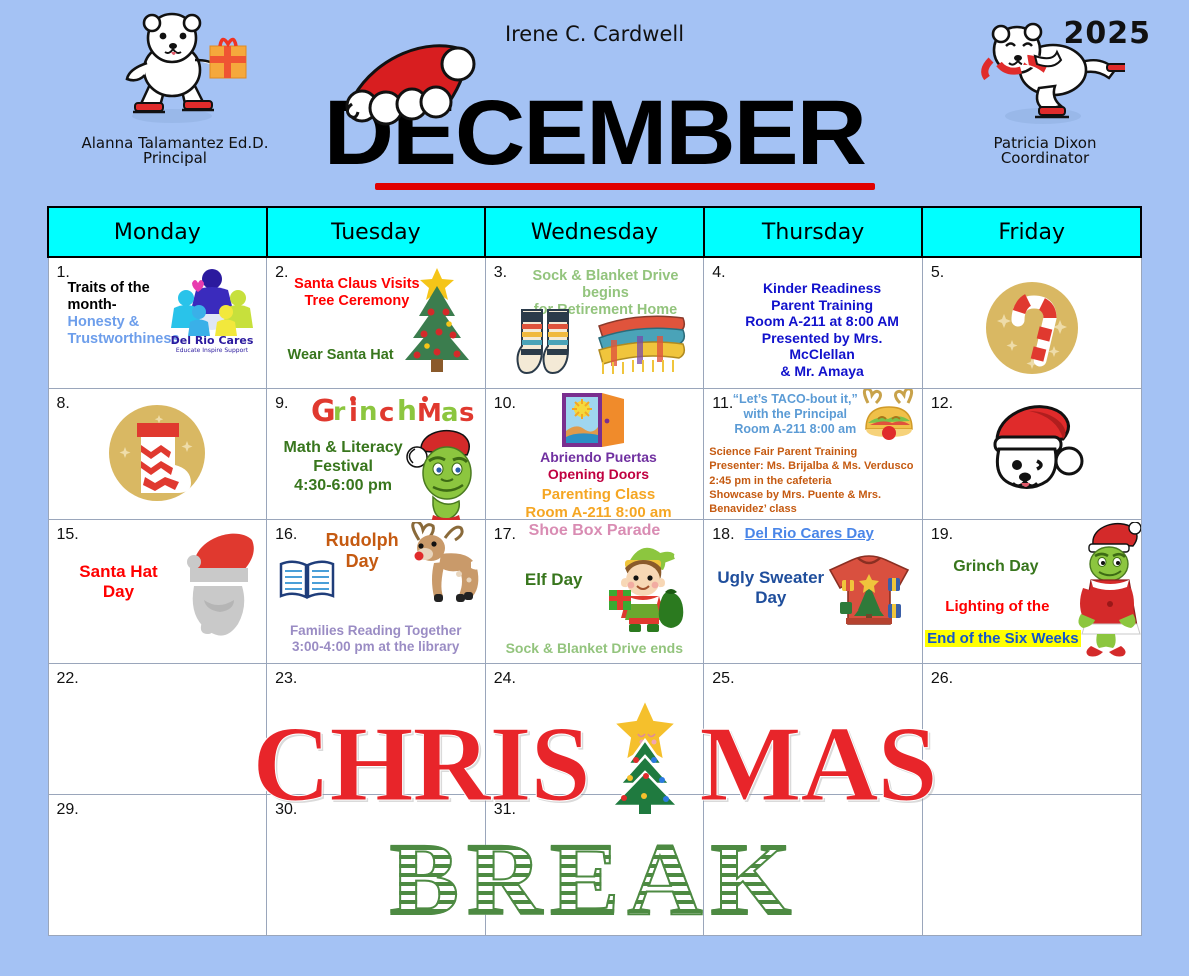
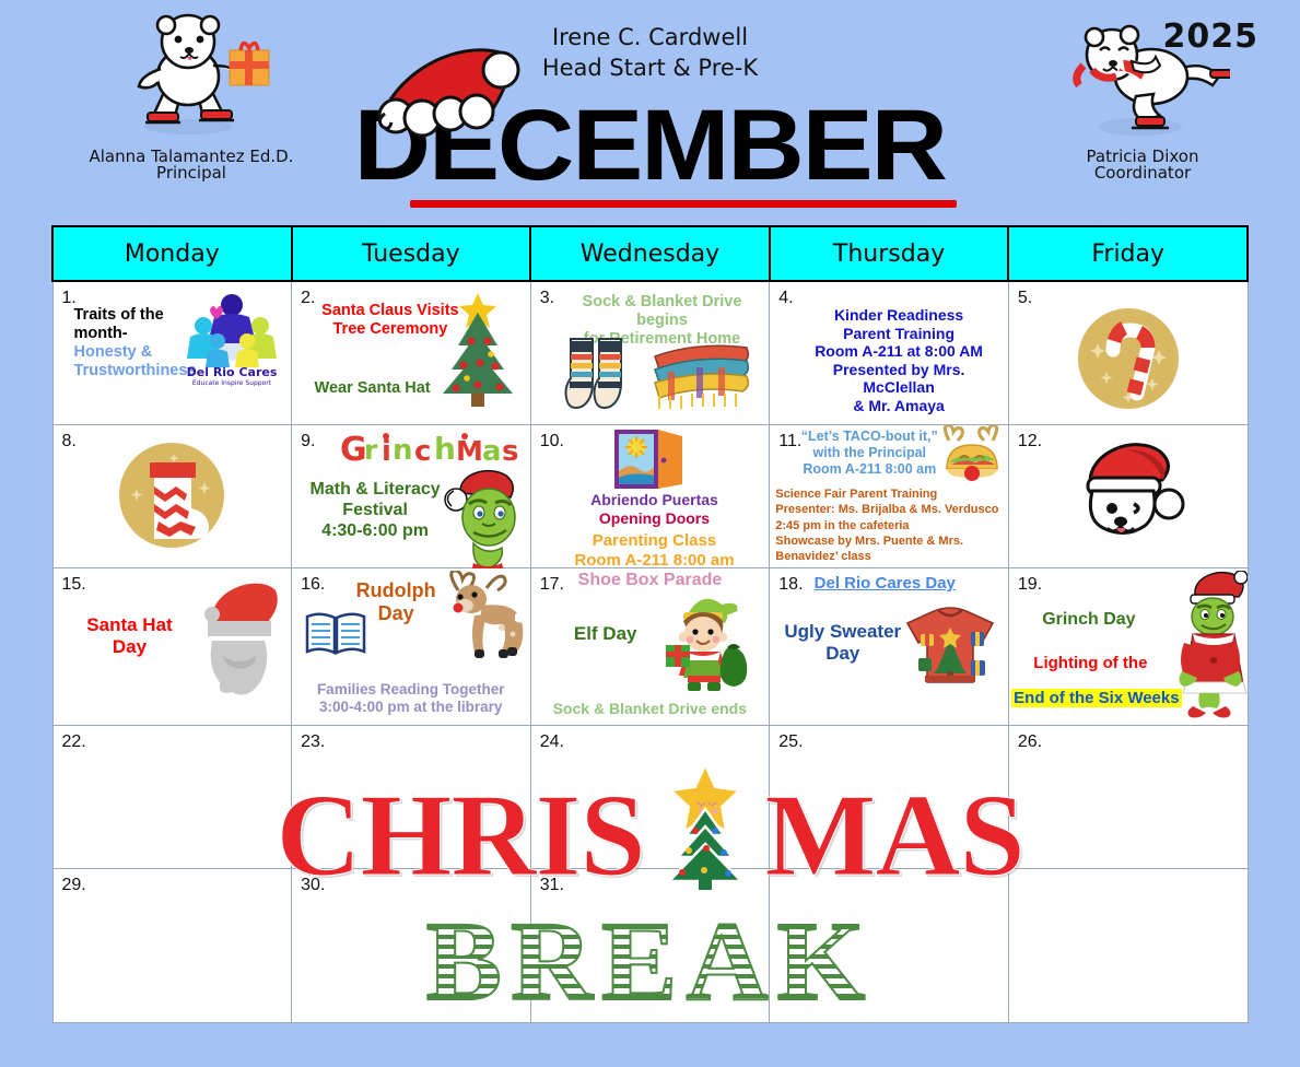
  Alanna Talamantez Ed.D.
  Principal
  Irene C. Cardwell
+ Head Start & Pre-K
  DECEMBER
  Patricia Dixon
  Coordinator
  2025
  Monday	Tuesday	Wednesday	Thursday	Friday
  1. Traits of the month- Honesty & Trustworthiness Del Rio Cares	2. Santa Claus Visits Tree Ceremony Wear Santa Hat	3. Sock & Blanket Drive begins oetirement Home	4. Kinder Readiness Parent Training Room A-211 at 8:00 AM Presented by Mrs. McClellan & Mr. Amaya	5.
  8.	9. G r i n c h M a s Math & Literacy Festival 4:30-6:00 pm	10. Abriendo Puertas Opening Doors Parenting Class Room A-211 8:00 am	11. “Let’s TACO-bout it,” with the Principal Room A-211 8:00 am Science Fair Parent Training Presenter: Ms. Brijalba & Ms. Verdusco 2:45 pm in the cafeteria Showcase by Mrs. Puente & Mrs. Benavidez’ class	12.
  15. Santa Hat Day	16. Rudolph Day Families Reading Together 3:00-4:00 pm at the library	17. Shoe Box Parade Elf Day Sock & Blanket Drive ends	18. Del Rio Cares Day Ugly Sweater Day	19. Grinch Day Lighting of the End of the Six Weeks
  22.	23.	24.	25.	26.
  29.	30.	31.
  CHRIS MAS
  BREAK
